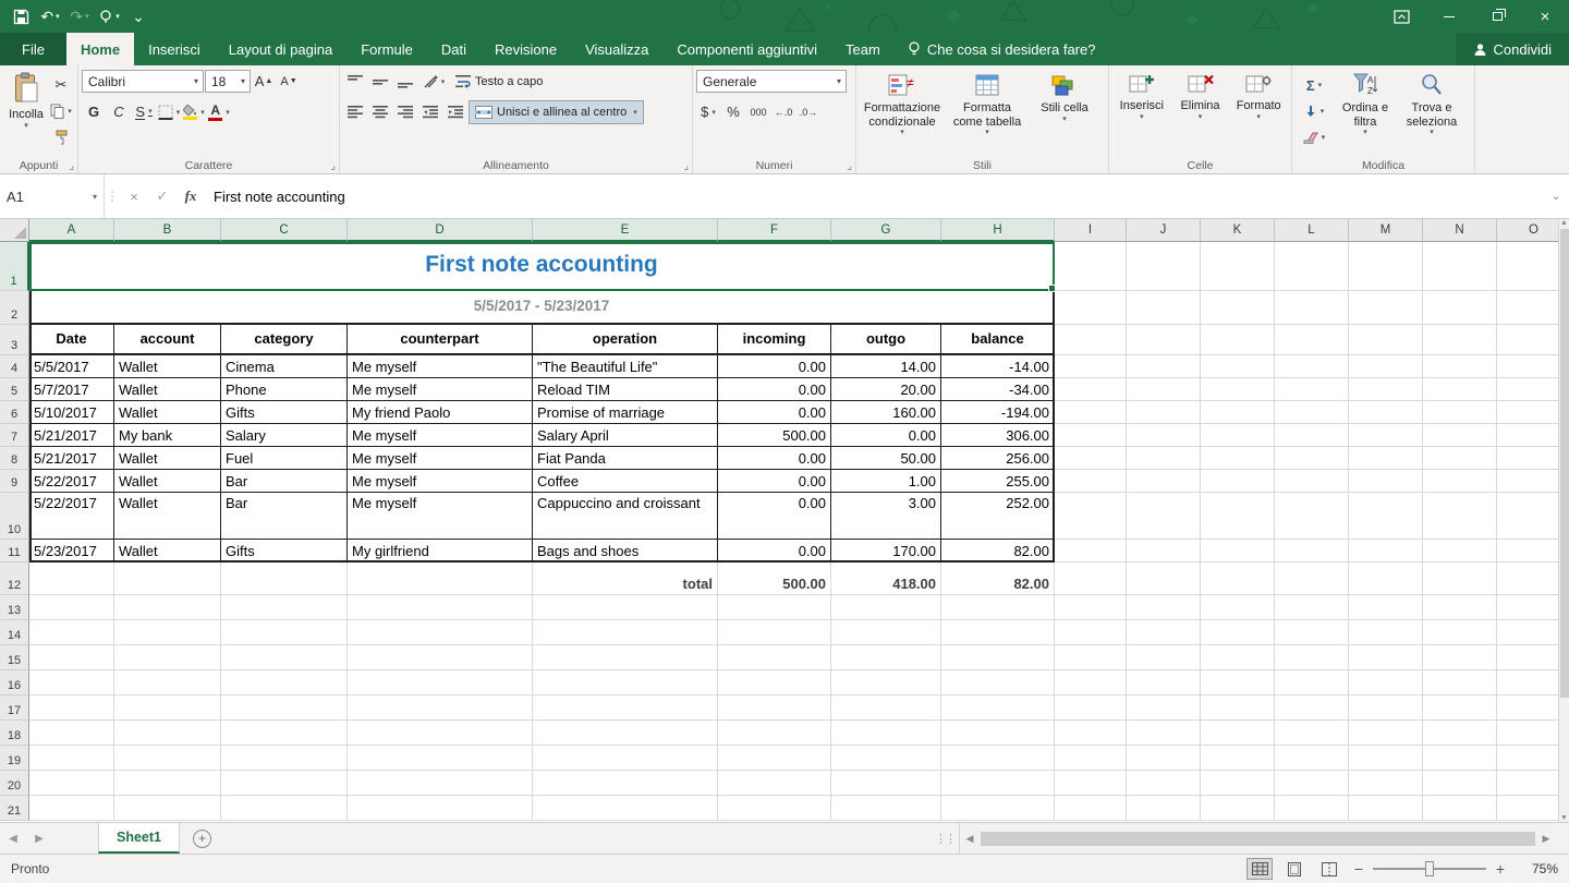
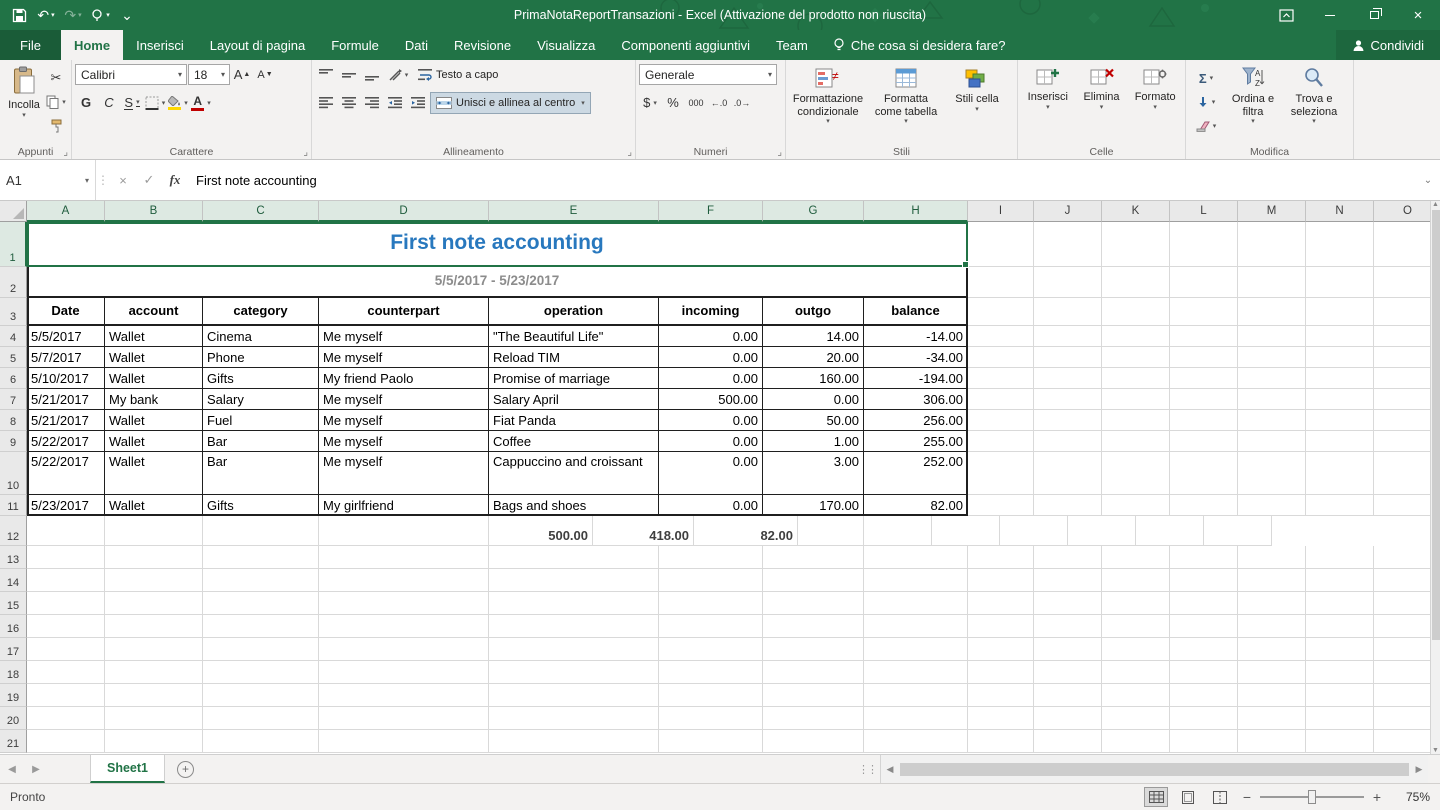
  ↶
  ↷
  ⌄
+ PrimaNotaReportTransazioni - Excel (Attivazione del prodotto non riuscita)
  ×
  File
  Home
  Inserisci
  Layout di pagina
  Formule
  Dati
  Revisione
  Visualizza
  Componenti aggiuntivi
  Team
  Che cosa si desidera fare?
  Condividi
  Incolla
  ✂
  Appunti
  ⌟
  Calibri
  ▾
  18
  ▾
  A
  A
  G
  C
  S
  A
  Carattere
  ⌟
  Testo a capo
  Unisci e allinea al centro
  Allineamento
  ⌟
  Generale
  ▾
  $
  %
  000
  ←.0
  .0→
  Numeri
  ⌟
  ≠
  Formattazione condizionale
  Formatta come tabella
  Stili cella
  Stili
  Inserisci
  Elimina
  Formato
  Celle
  Σ
  A
  Z
  Ordina e filtra
  Trova e seleziona
  Modifica
  A1
  ▾
  ⋮
  ×
  ✓
  fx
  First note accounting
  ⌄
  A
  B
  C
  D
  E
  F
  G
  H
  I
  J
  K
  L
  M
  N
  O
  1
  First note accounting
  2
  5/5/2017 - 5/23/2017
  3
  Date
  account
  category
  counterpart
  operation
  incoming
  outgo
  balance
  4
  5/5/2017
  Wallet
  Cinema
  Me myself
  "The Beautiful Life"
  0.00
  14.00
  -14.00
  5
  5/7/2017
  Wallet
  Phone
  Me myself
  Reload TIM
  0.00
  20.00
  -34.00
  6
  5/10/2017
  Wallet
  Gifts
  My friend Paolo
  Promise of marriage
  0.00
  160.00
  -194.00
  7
  5/21/2017
  My bank
  Salary
  Me myself
  Salary April
  500.00
  0.00
  306.00
  8
  5/21/2017
  Wallet
  Fuel
  Me myself
  Fiat Panda
  0.00
  50.00
  256.00
  9
  5/22/2017
  Wallet
  Bar
  Me myself
  Coffee
  0.00
  1.00
  255.00
  10
  5/22/2017
  Wallet
  Bar
  Me myself
  Cappuccino and croissant
  0.00
  3.00
  252.00
  11
  5/23/2017
  Wallet
  Gifts
  My girlfriend
  Bags and shoes
  0.00
  170.00
  82.00
  12
- total
  500.00
  418.00
  82.00
  13
  14
  15
  16
  17
  18
  19
  20
  21
  ◀
  ▶
  Sheet1
  +
  ⋮⋮
  ◀
  ▶
  Pronto
  −
  +
  75%
